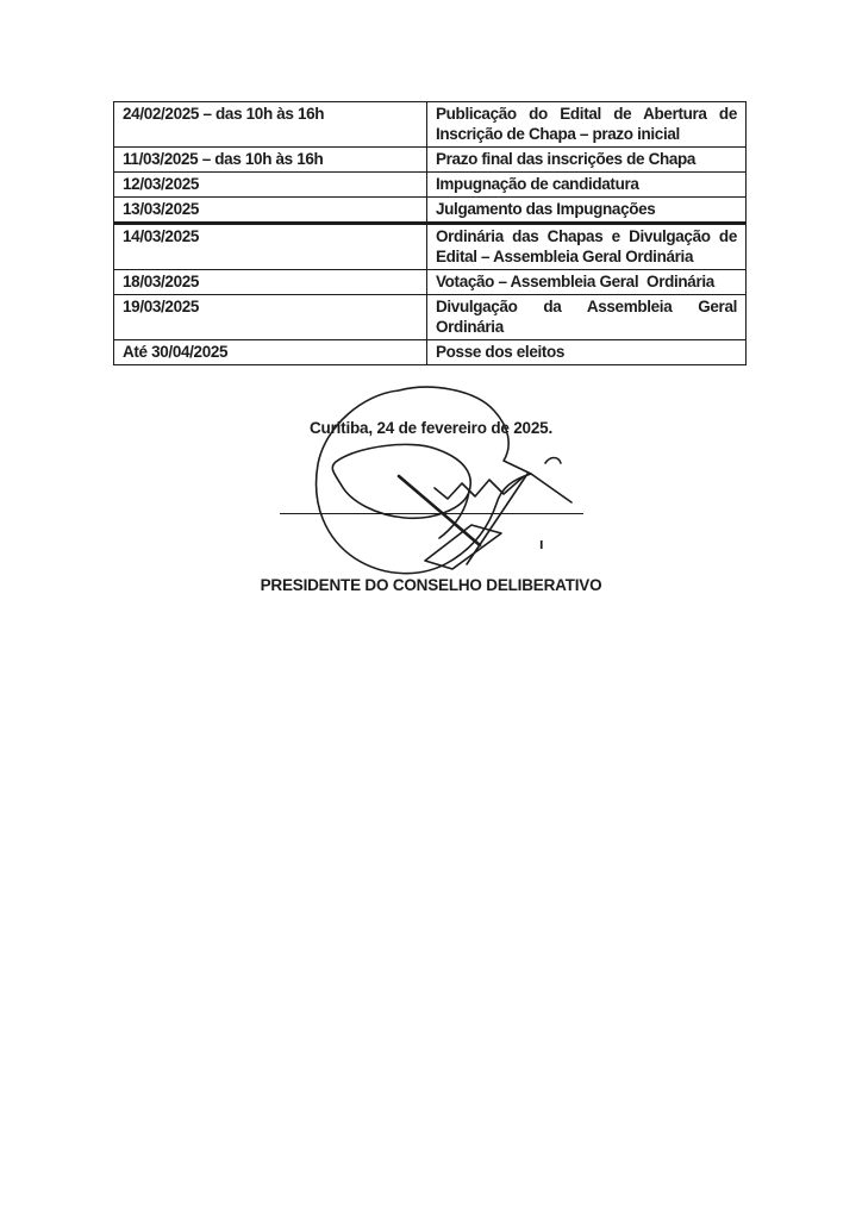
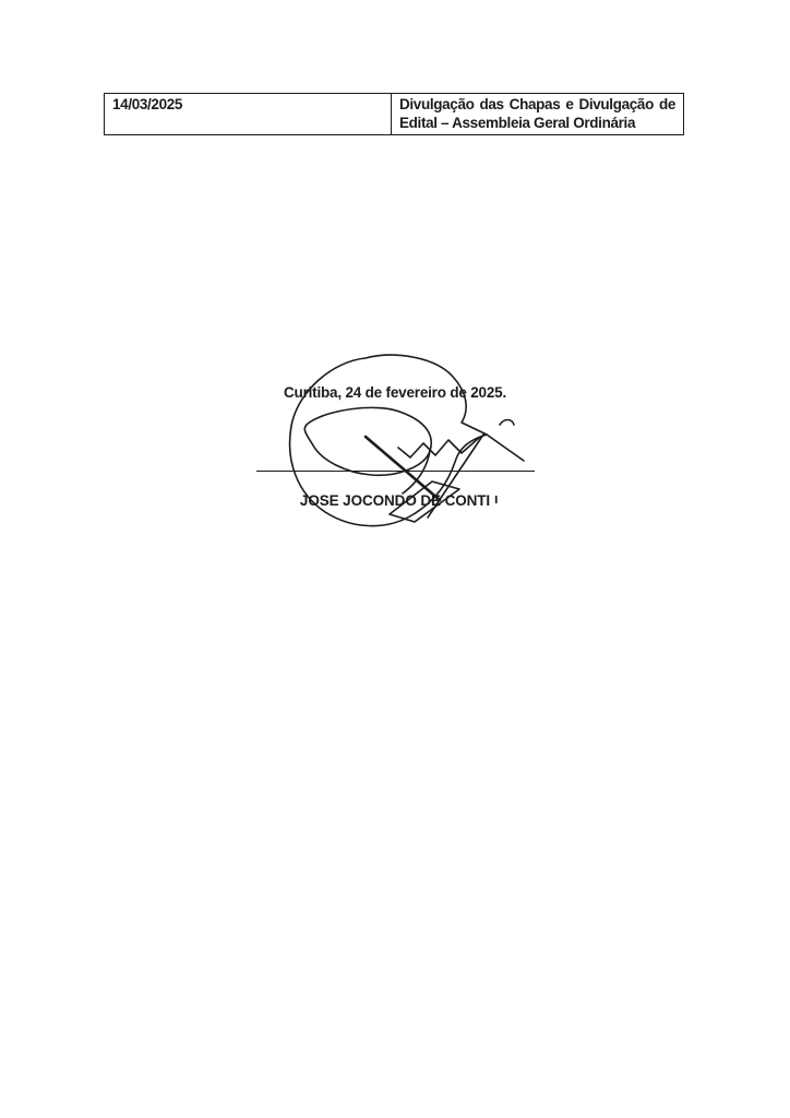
- 24/02/2025 – das 10h às 16h	Publicação do Edital de Abertura de Inscrição de Chapa – prazo inicial
- 11/03/2025 – das 10h às 16h	Prazo final das inscrições de Chapa
- 12/03/2025	Impugnação de candidatura
- 13/03/2025	Julgamento das Impugnações
- 14/03/2025	Ordinária das Chapas e Divulgação de Edital – Assembleia Geral Ordinária
+ 14/03/2025	Divulgação das Chapas e Divulgação de Edital – Assembleia Geral Ordinária
- 18/03/2025	Votação – Assembleia Geral Ordinária
- 19/03/2025	Divulgação da Assembleia Geral Ordinária
- Até 30/04/2025	Posse dos eleitos
  Curitiba, 24 de fevereiro d 2025.
+ JOSE JOCONDO DE CONTI
  ı
- PRESIDENTE DO CONSELHO DELIBERATIVO
